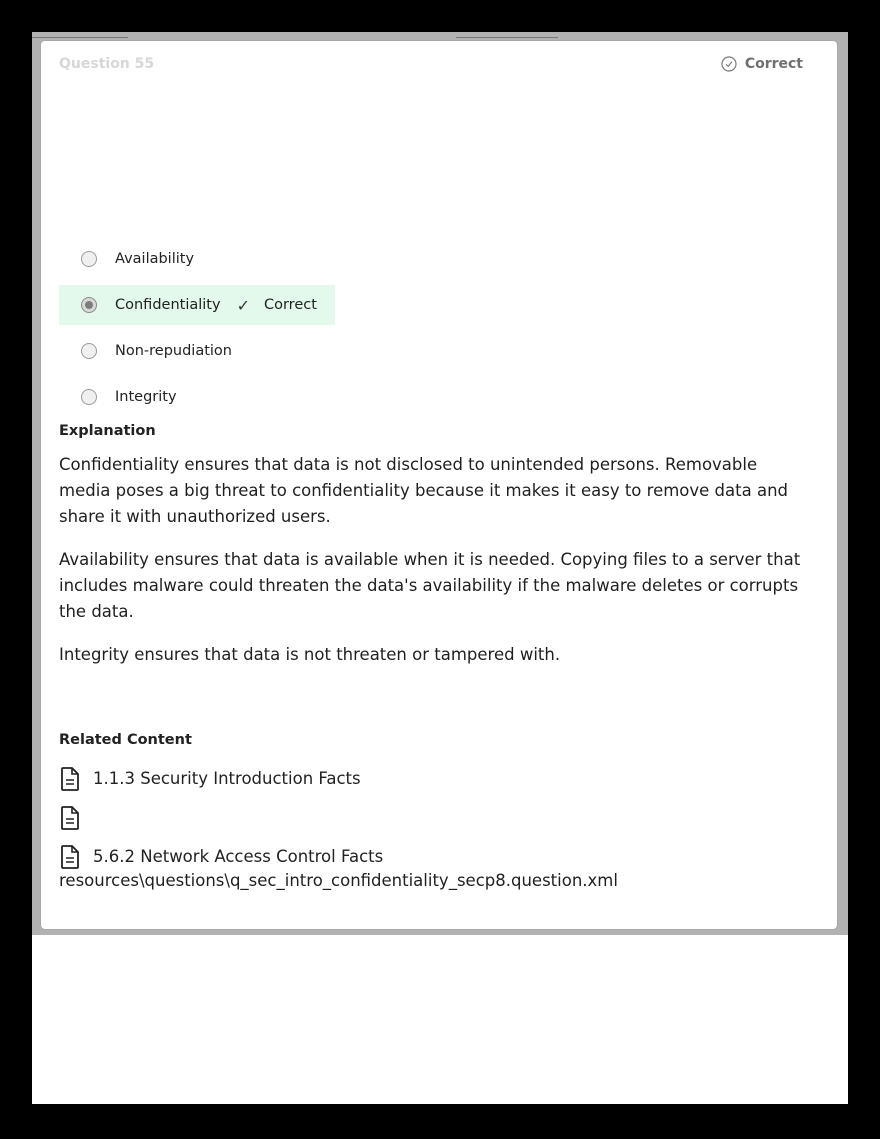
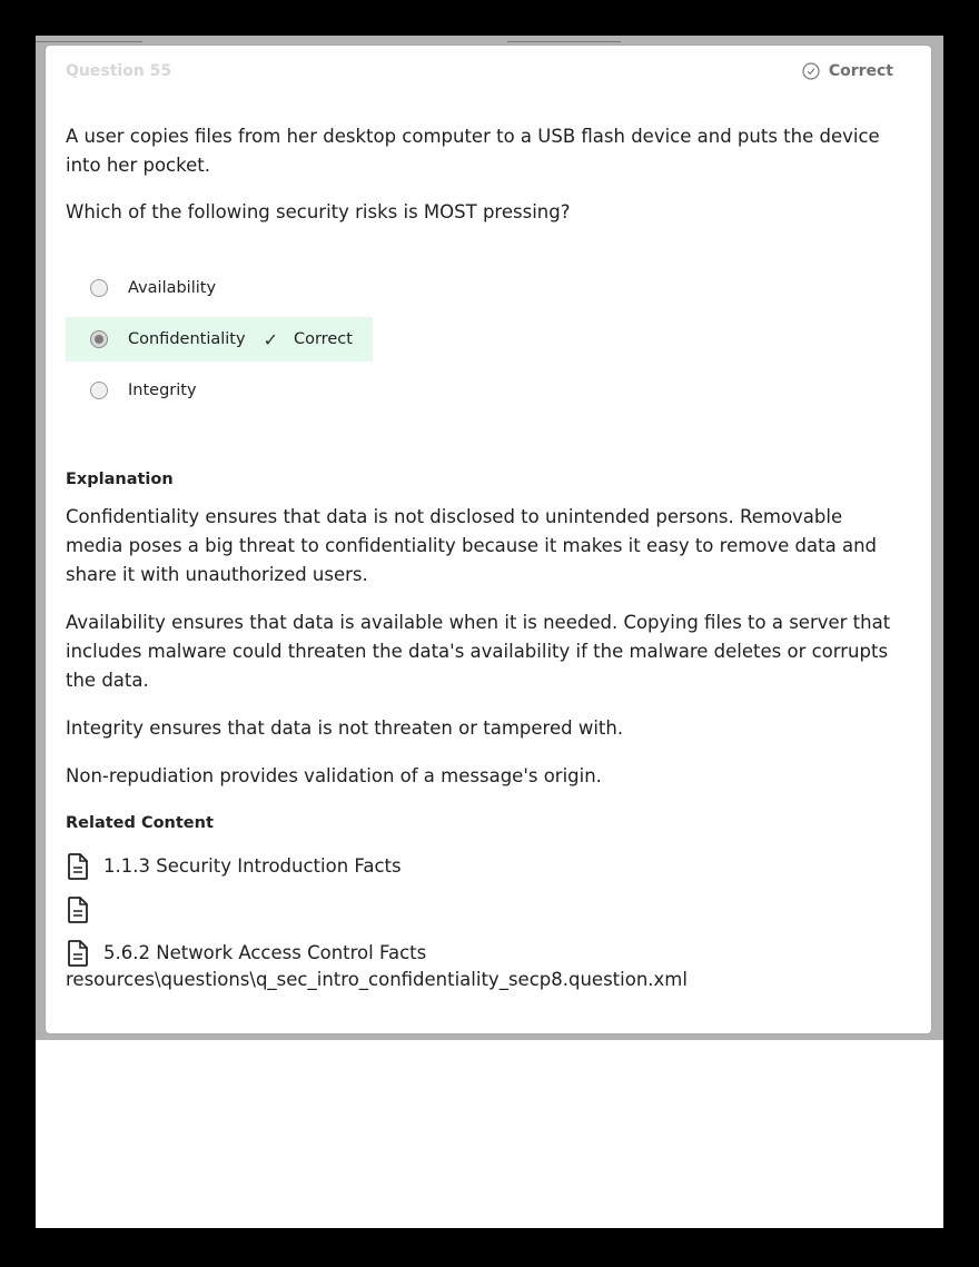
  Question 55
  Correct
+ A user copies files from her desktop computer to a USB flash device and puts the device into her pocket.
+ Which of the following security risks is MOST pressing?
  Availability
  Confidentiality
  ✓
  Correct
- Non-repudiation
  Integrity
  Explanation
  Confidentiality ensures that data is not disclosed to unintended persons. Removable media poses a big threat to confidentiality because it makes it easy to remove data and share it with unauthorized users.
  Availability ensures that data is available when it is needed. Copying files to a server that includes malware could threaten the data's availability if the malware deletes or corrupts the data.
  Integrity ensures that data is not threaten or tampered with.
+ Non-repudiation provides validation of a message's origin.
  Related Content
  1.1.3 Security Introduction Facts
  5.6.2 Network Access Control Facts
  resources\questions\q_sec_intro_confidentiality_secp8.question.xml
